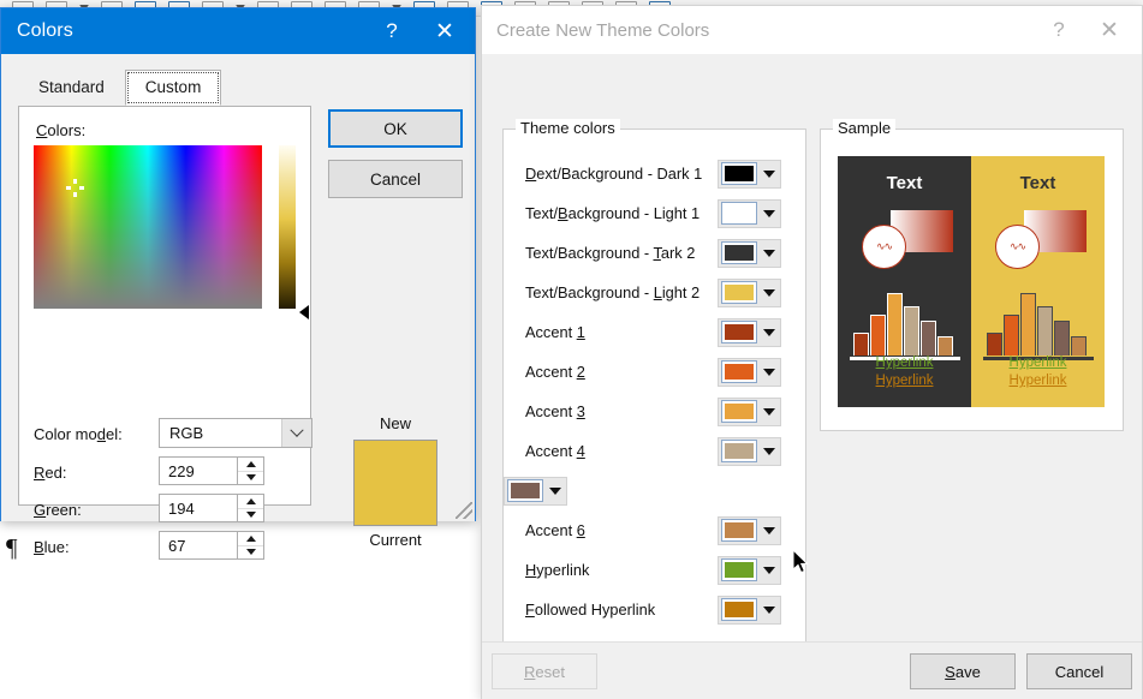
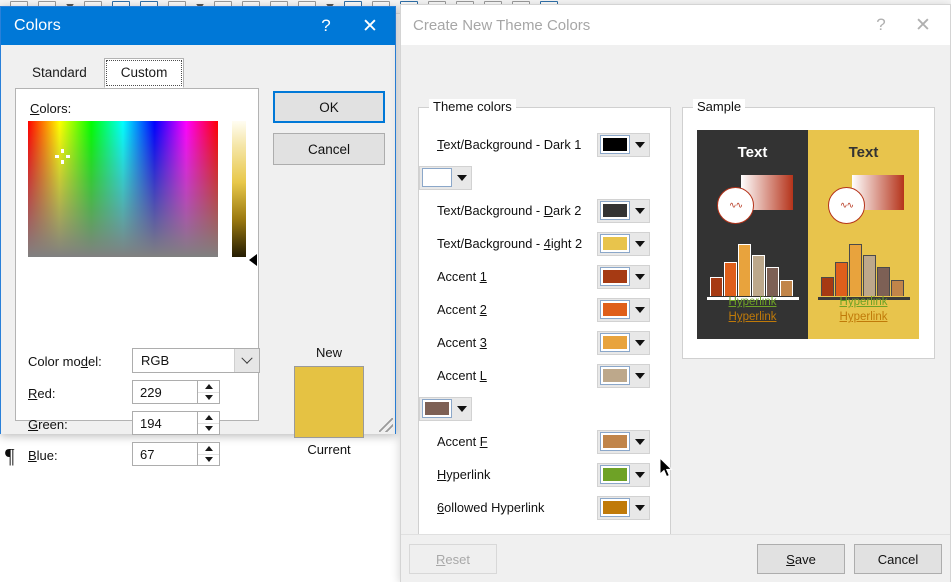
  ¶
  Colors
  ?
  ✕
  Standard
  Custom
  Colors:
  Color model:
  RGB
  Red:
  229
  Green:
  194
  Blue:
  67
  OK
  Cancel
  New
  Current
  Create New Theme Colors
  ?
  ✕
  Theme colors
- Dext/Background - Dark 1
+ Text/Background - Dark 1
- Text/Background - Light 1
- Text/Background - Tark 2
+ Text/Background - Dark 2
- Text/Background - Light 2
+ Text/Background - 4ight 2
  Accent 1
  Accent 2
  Accent 3
- Accent 4
+ Accent L
- Accent 6
+ Accent F
  Hyperlink
- Followed Hyperlink
+ 6ollowed Hyperlink
  Sample
  Text
  ∿∿
  Hyperlink
  Hyperlink
  Text
  ∿∿
  Hyperlink
  Hyperlink
  Reset
  Save
  Cancel
